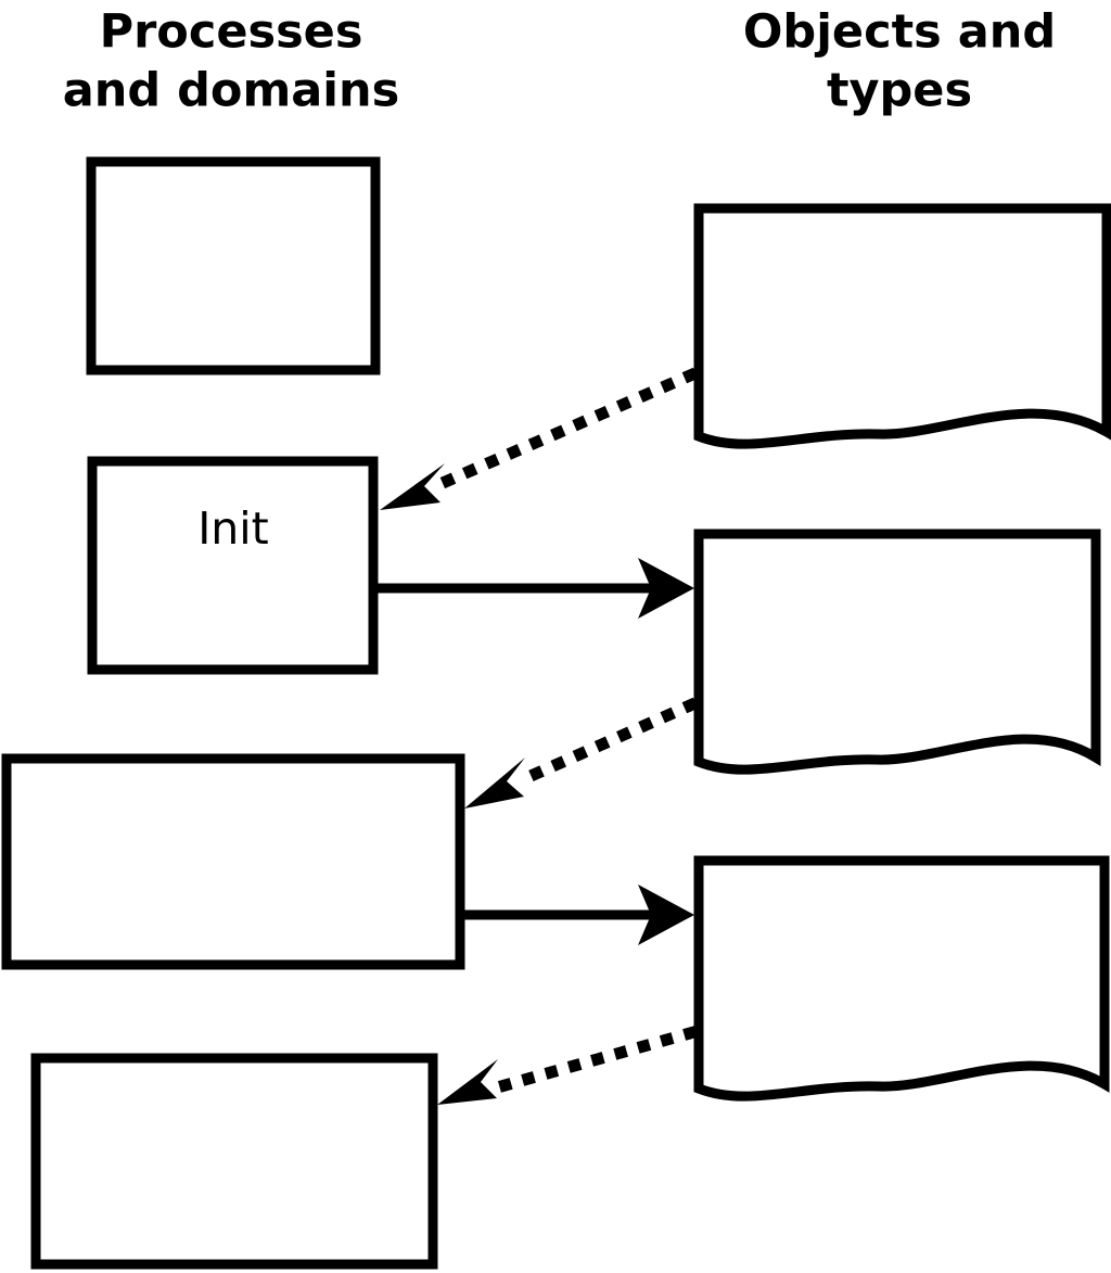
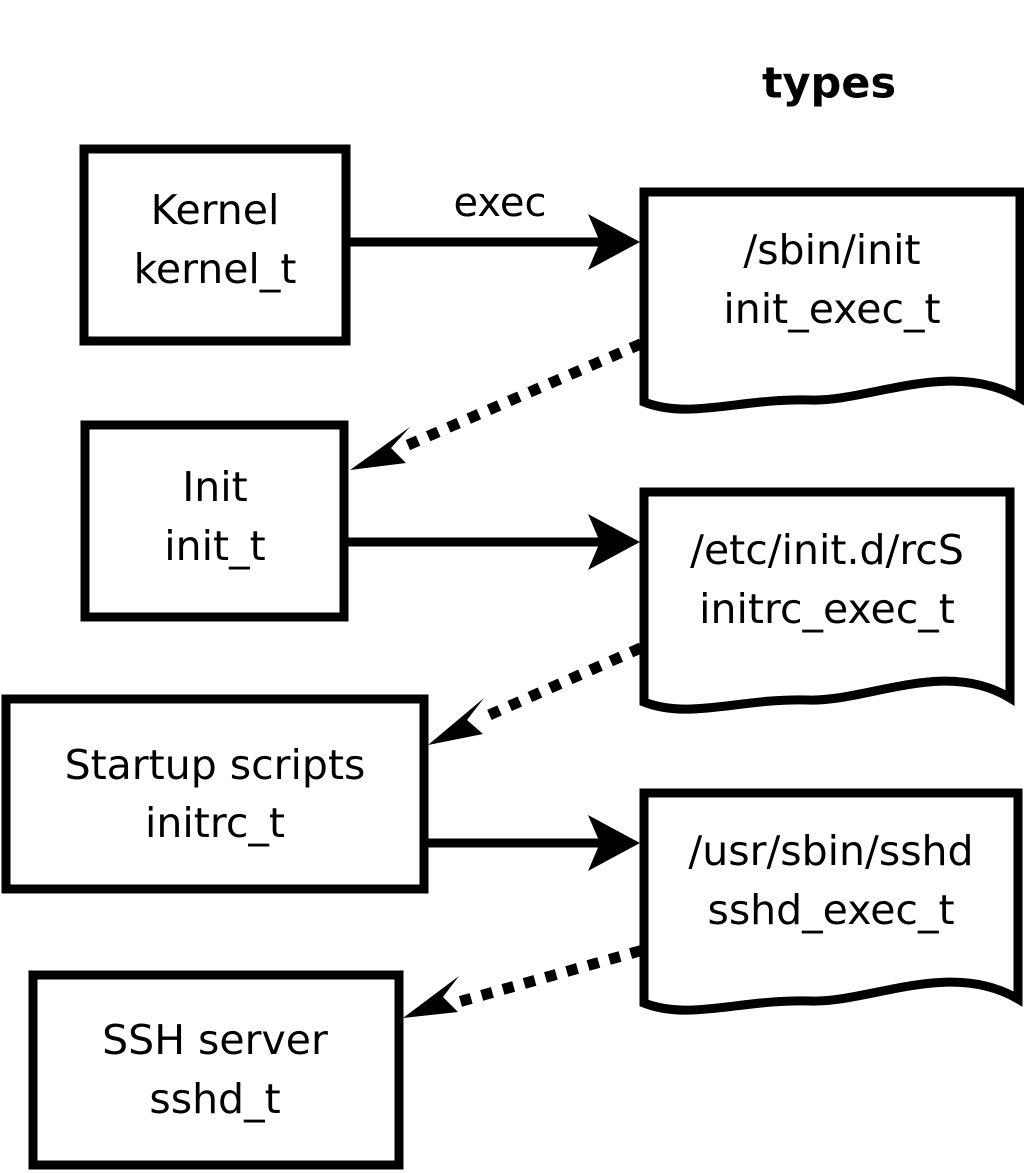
- Processes
- and domains
- Objects and
  types
+ exec
+ Kernel
+ kernel_t
  Init
+ init_t
+ Startup scripts
+ initrc_t
+ SSH server
+ sshd_t
+ /sbin/init
+ init_exec_t
+ /etc/init.d/rcS
+ initrc_exec_t
+ /usr/sbin/sshd
+ sshd_exec_t
